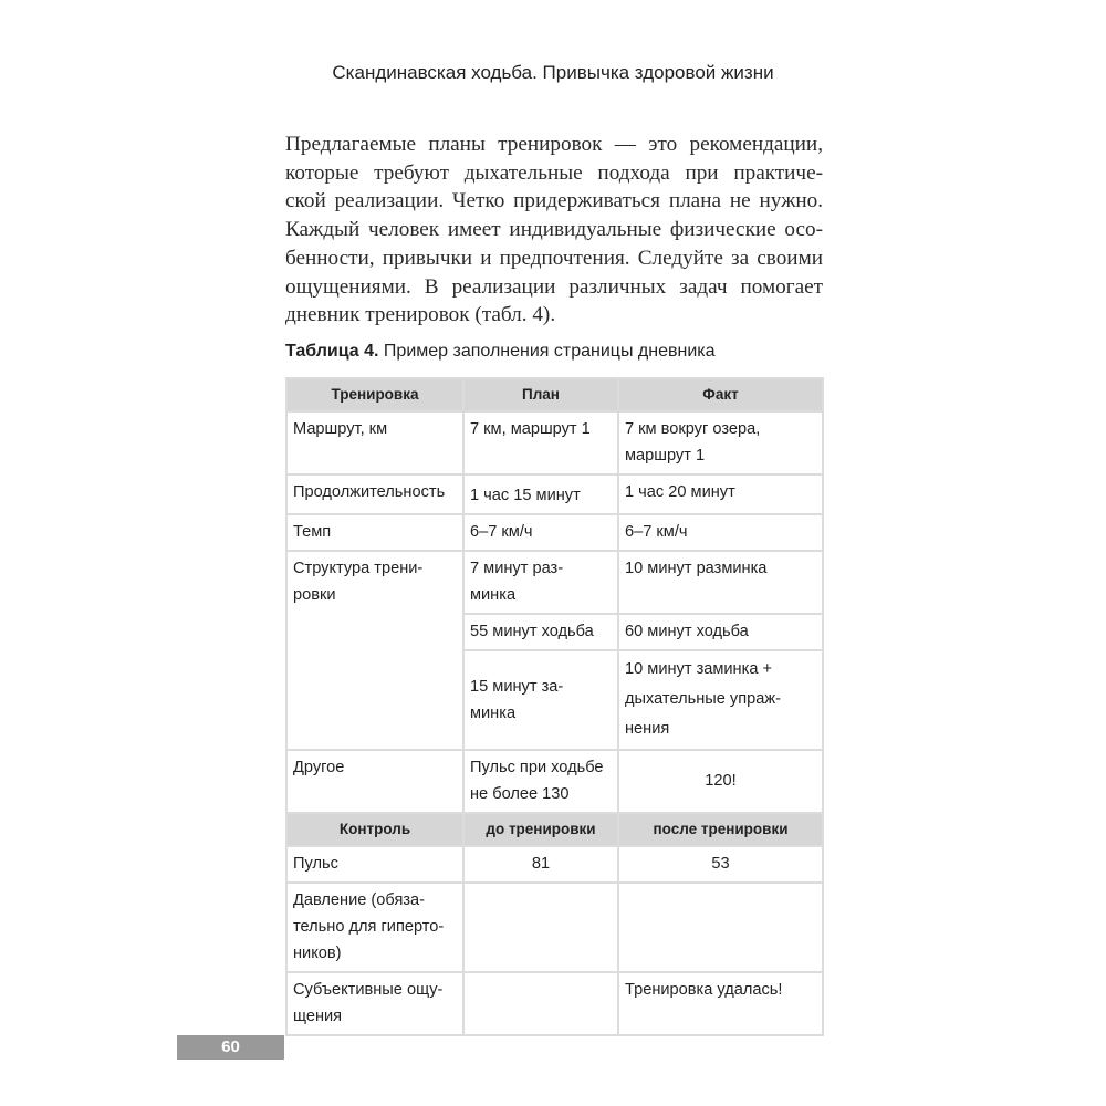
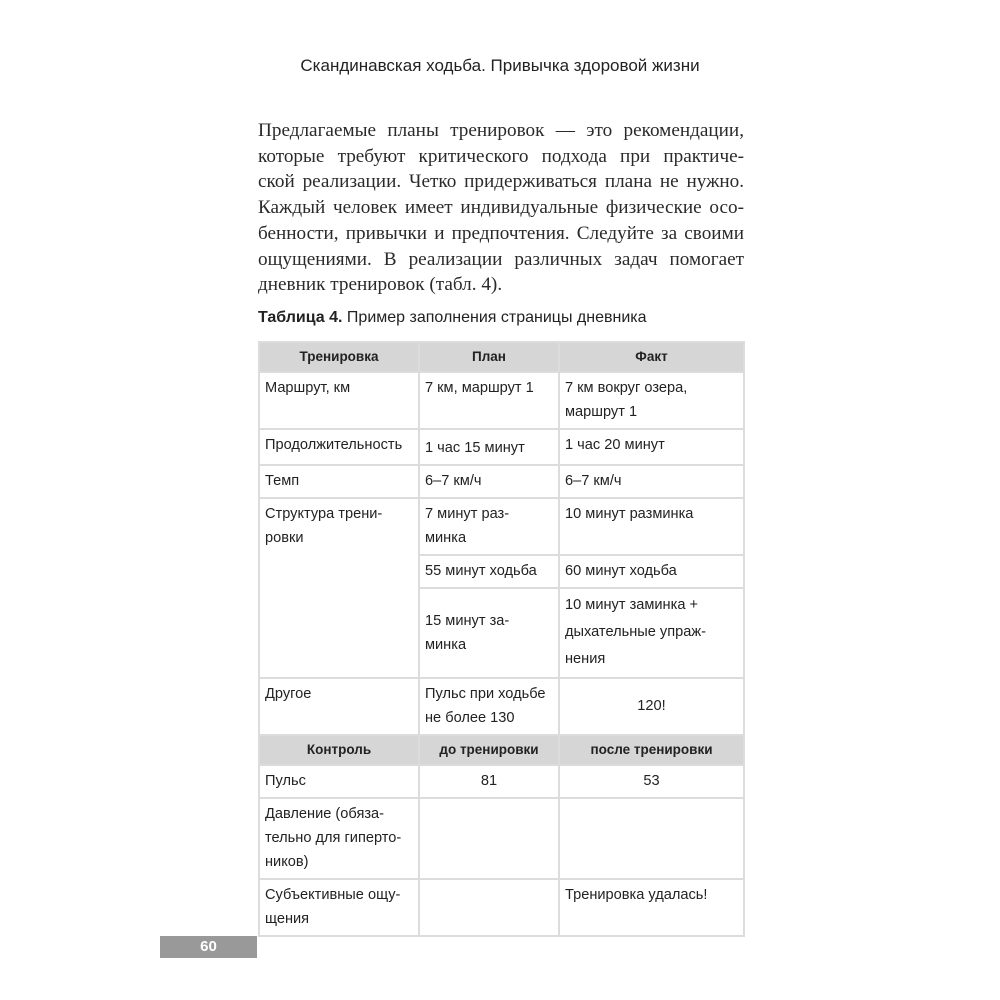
  Скандинавская ходьба. Привычка здоровой жизни
  Предлагаемые планы тренировок — это рекомендации,
- которые требуют дыхательные подхода при практиче-
+ которые требуют критического подхода при практиче-
  ской реализации. Четко придерживаться плана не нужно.
  Каждый человек имеет индивидуальные физические осо-
  бенности, привычки и предпочтения. Следуйте за своими
  ощущениями. В реализации различных задач помогает
  дневник тренировок (табл. 4).
  Таблица 4. Пример заполнения страницы дневника
  Тренировка	План	Факт
  Маршрут, км	7 км, маршрут 1	7 км вокруг озера, маршрут 1
  Продолжительность	1 час 15 минут	1 час 20 минут
  Темп	6–7 км/ч	6–7 км/ч
  Структура трени-ровки	7 минут раз-минка	10 минут разминка
  55 минут ходьба	60 минут ходьба
  15 минут за-минка	10 минут заминка + дыхательные упраж-нения
  Другое	Пульс при ходьбе не более 130	120!
  Контроль	до тренировки	после тренировки
  Пульс	81	53
  Давление (обяза-тельно для гиперто-ников)
  Субъективные ощу-щения		Тренировка удалась!
  60
